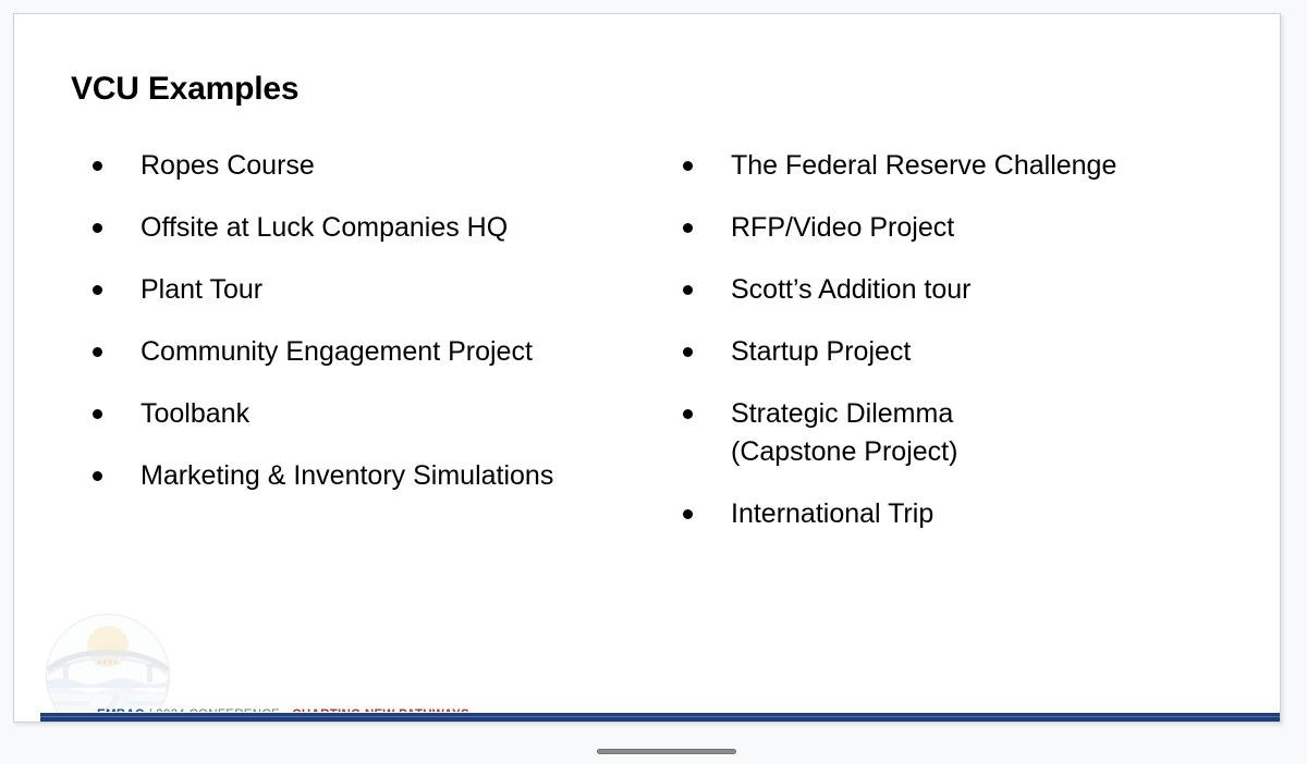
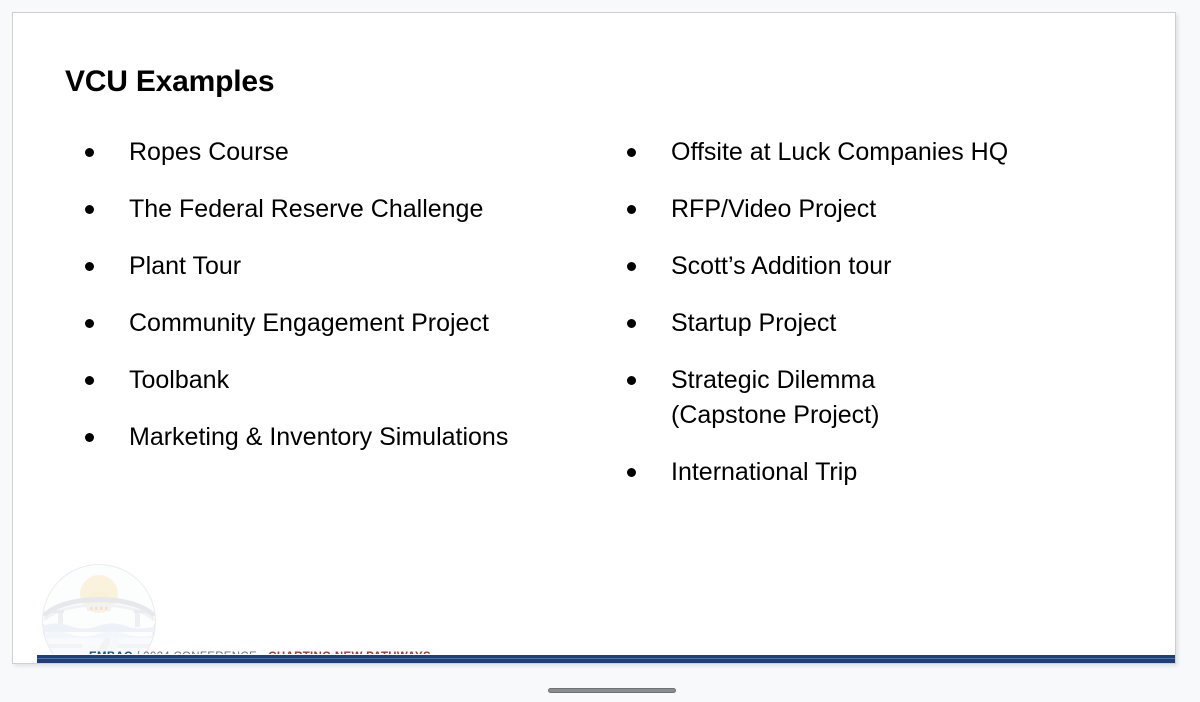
  VCU Examples
  Ropes Course
- Offsite at Luck Companies HQ
+ The Federal Reserve Challenge
  Plant Tour
  Community Engagement Project
  Toolbank
  Marketing & Inventory Simulations
- The Federal Reserve Challenge
+ Offsite at Luck Companies HQ
  RFP/Video Project
  Scott’s Addition tour
  Startup Project
  Strategic Dilemma (Capstone Project)
  International Trip
